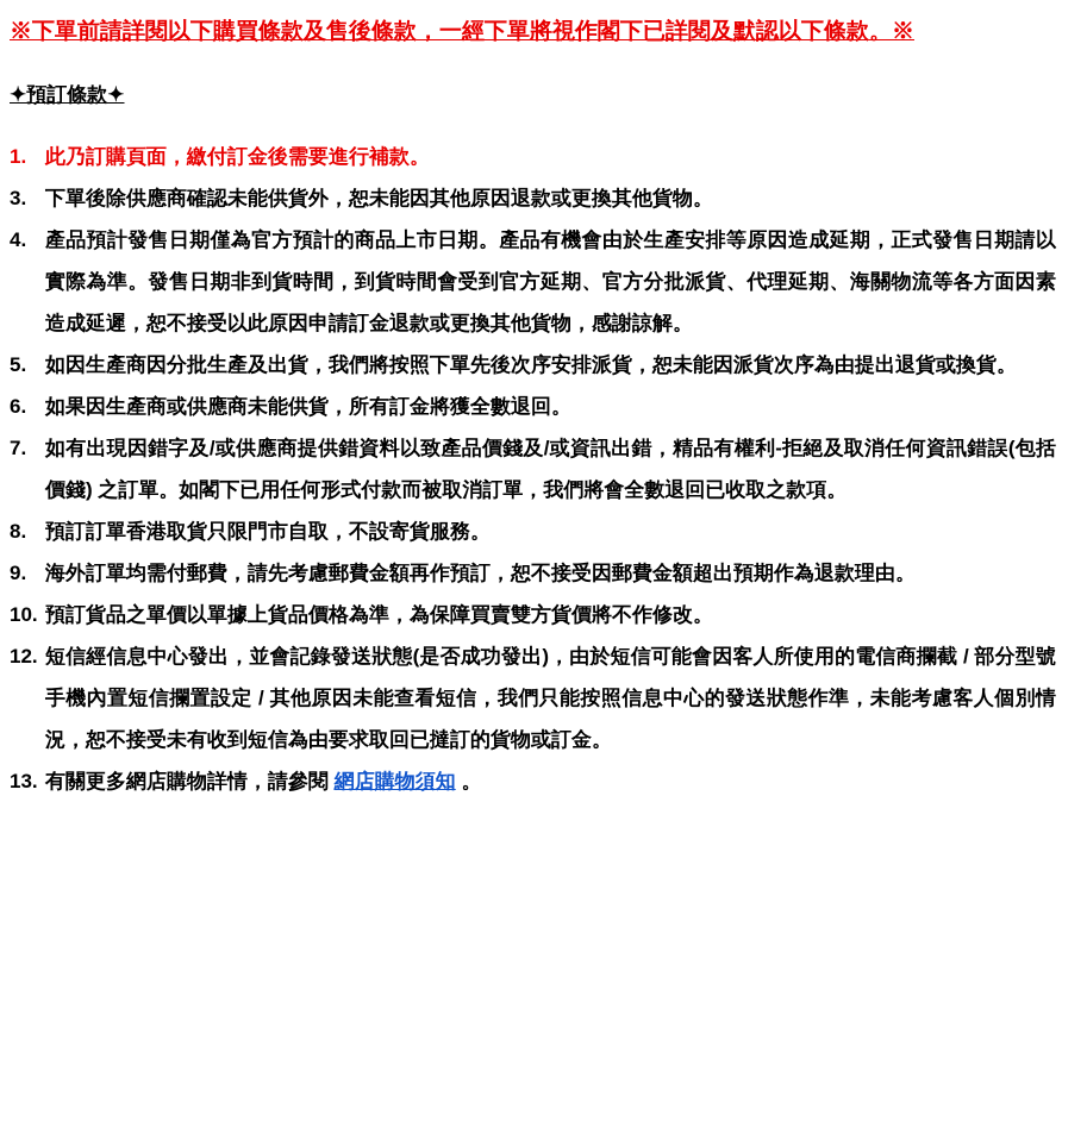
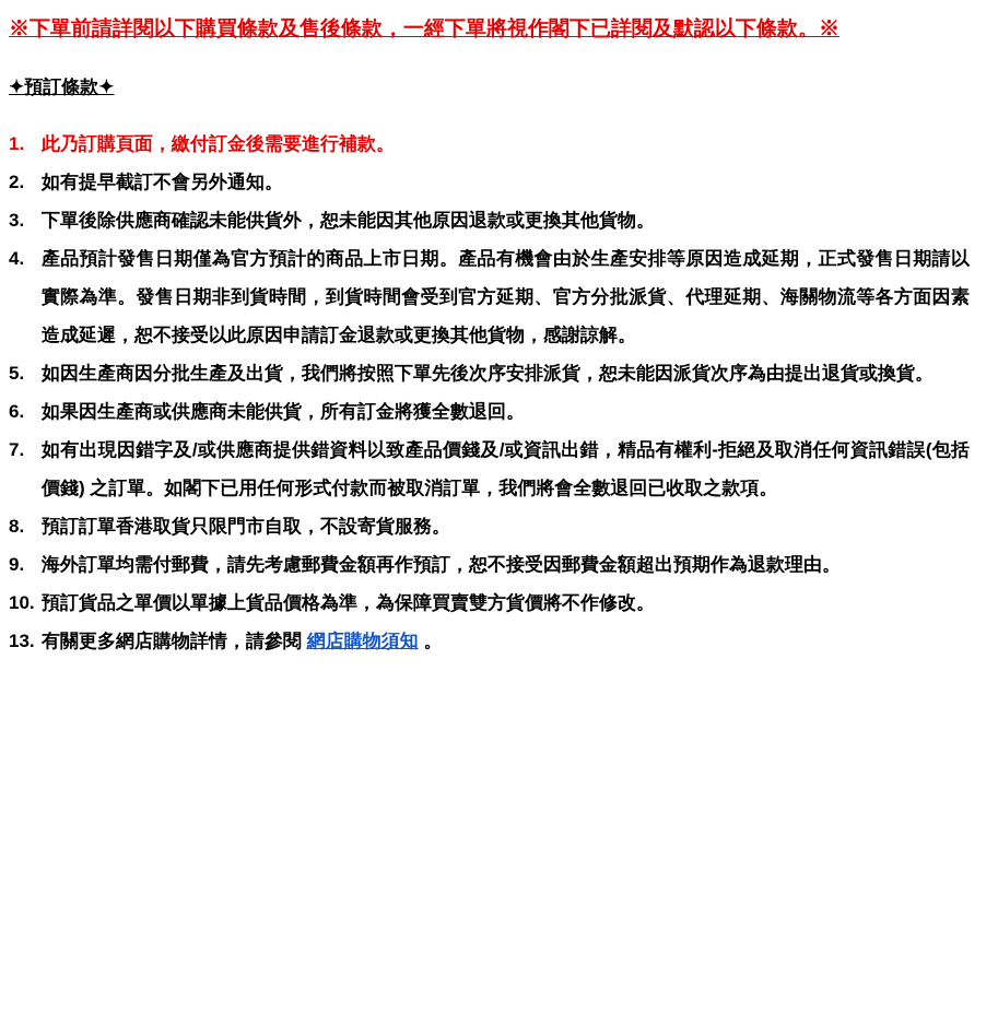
  ※下單前請詳閱以下購買條款及售後條款，一經下單將視作閣下已詳閱及默認以下條款。※
  ✦預訂條款✦
  1.
  此乃訂購頁面，繳付訂金後需要進行補款。
+ 2.
+ 如有提早截訂不會另外通知。
  3.
  下單後除供應商確認未能供貨外，恕未能因其他原因退款或更換其他貨物。
  4.
  產品預計發售日期僅為官方預計的商品上市日期。產品有機會由於生產安排等原因造成延期，正式發售日期請以實際為準。發售日期非到貨時間，到貨時間會受到官方延期、官方分批派貨、代理延期、海關物流等各方面因素造成延遲，恕不接受以此原因申請訂金退款或更換其他貨物，感謝諒解。
  5.
  如因生產商因分批生產及出貨，我們將按照下單先後次序安排派貨，恕未能因派貨次序為由提出退貨或換貨。
  6.
  如果因生產商或供應商未能供貨，所有訂金將獲全數退回。
  7.
  如有出現因錯字及/或供應商提供錯資料以致產品價錢及/或資訊出錯，精品有權利-拒絕及取消任何資訊錯誤(包括價錢) 之訂單。如閣下已用任何形式付款而被取消訂單，我們將會全數退回已收取之款項。
  8.
  預訂訂單香港取貨只限門市自取，不設寄貨服務。
  9.
  海外訂單均需付郵費，請先考慮郵費金額再作預訂，恕不接受因郵費金額超出預期作為退款理由。
  10.
  預訂貨品之單價以單據上貨品價格為準，為保障買賣雙方貨價將不作修改。
- 12.
- 短信經信息中心發出，並會記錄發送狀態(是否成功發出)，由於短信可能會因客人所使用的電信商攔截 / 部分型號手機內置短信攔置設定 / 其他原因未能查看短信，我們只能按照信息中心的發送狀態作準，未能考慮客人個別情況，恕不接受未有收到短信為由要求取回已撻訂的貨物或訂金。
  13.
  有關更多網店購物詳情，請參閱 網店購物須知 。
